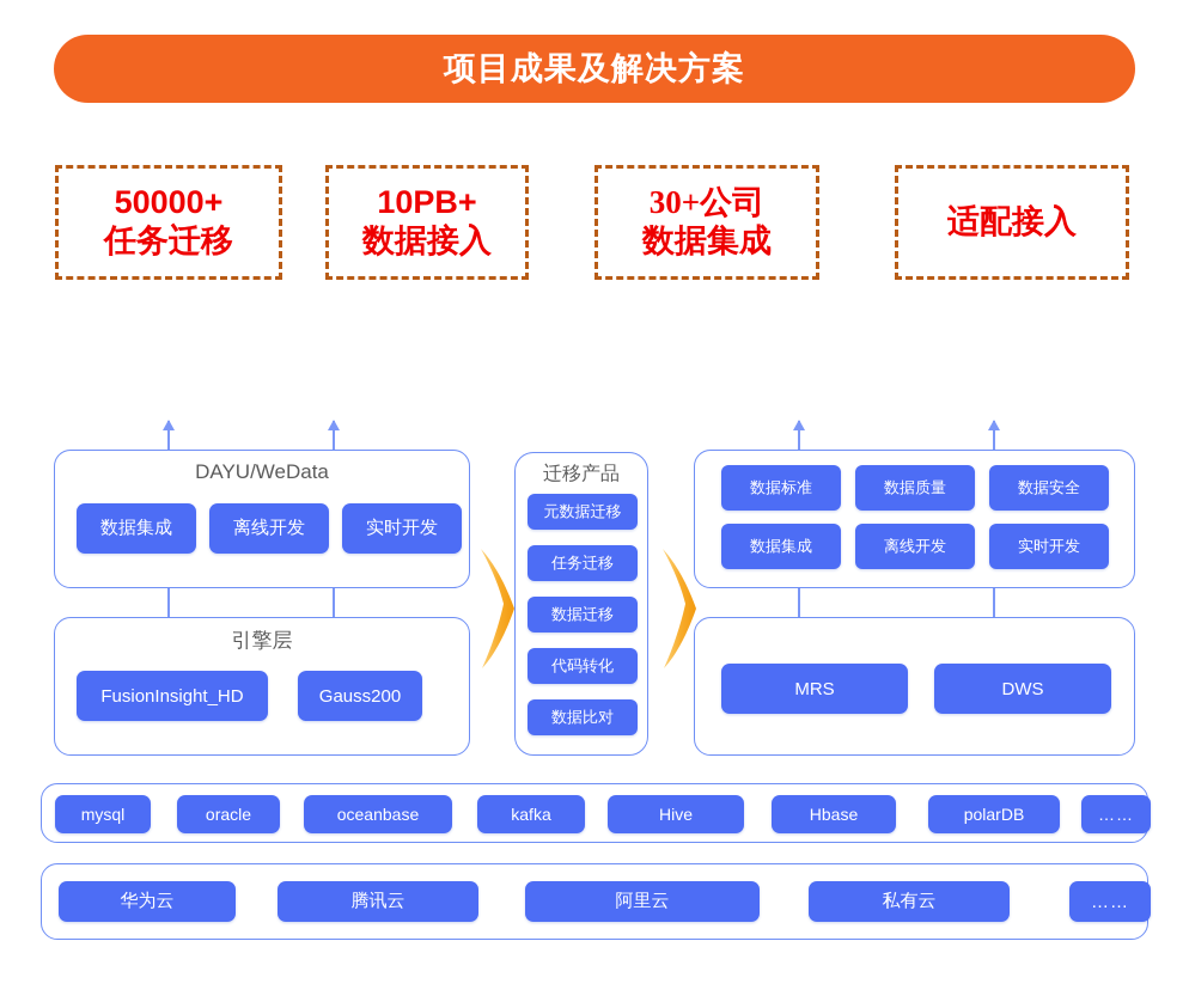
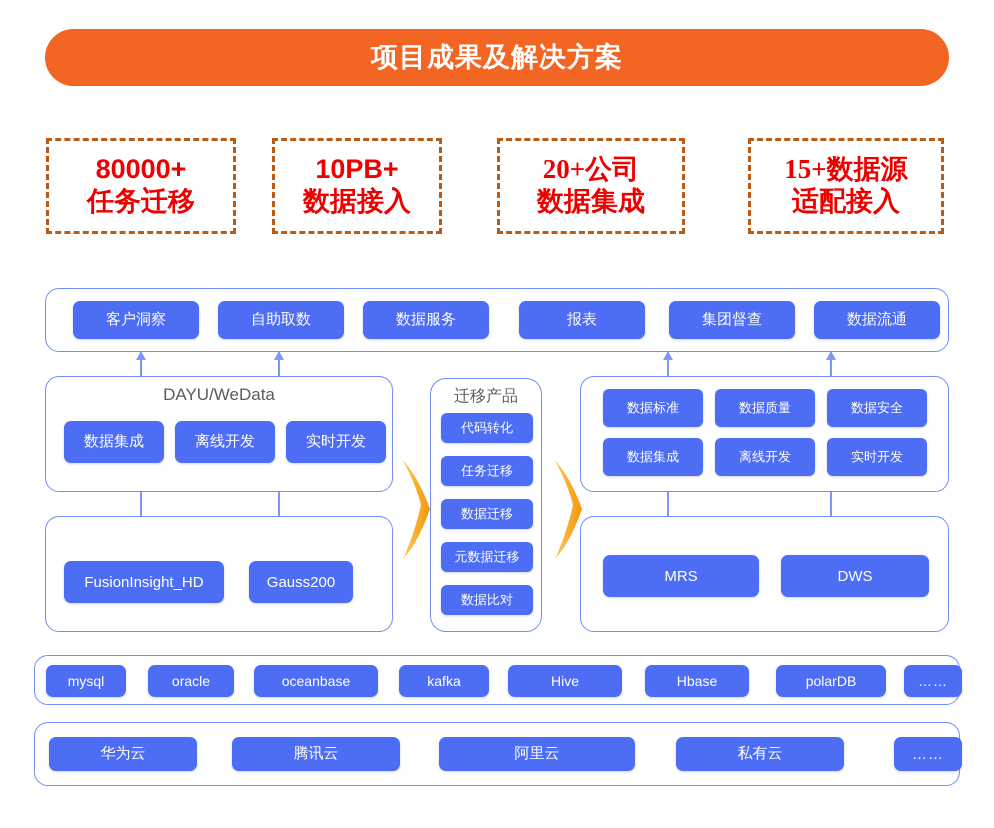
  项目成果及解决方案
- 50000+
+ 80000+
  任务迁移
  10PB+
  数据接入
- 30+公司
+ 20+公司
  数据集成
+ 15+数据源
  适配接入
+ 客户洞察
+ 自助取数
+ 数据服务
+ 报表
+ 集团督查
+ 数据流通
  DAYU/WeData
  数据集成
  离线开发
  实时开发
- 引擎层
  FusionInsight_HD
  Gauss200
  迁移产品
- 元数据迁移
+ 代码转化
  任务迁移
  数据迁移
- 代码转化
+ 元数据迁移
  数据比对
  数据标准
  数据质量
  数据安全
  数据集成
  离线开发
  实时开发
  MRS
  DWS
  mysql
  oracle
  oceanbase
  kafka
  Hive
  Hbase
  polarDB
  ……
  华为云
  腾讯云
  阿里云
  私有云
  ……
